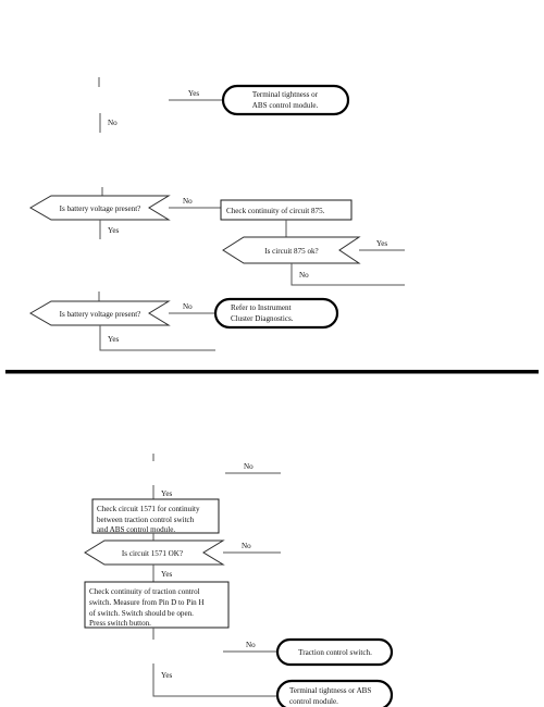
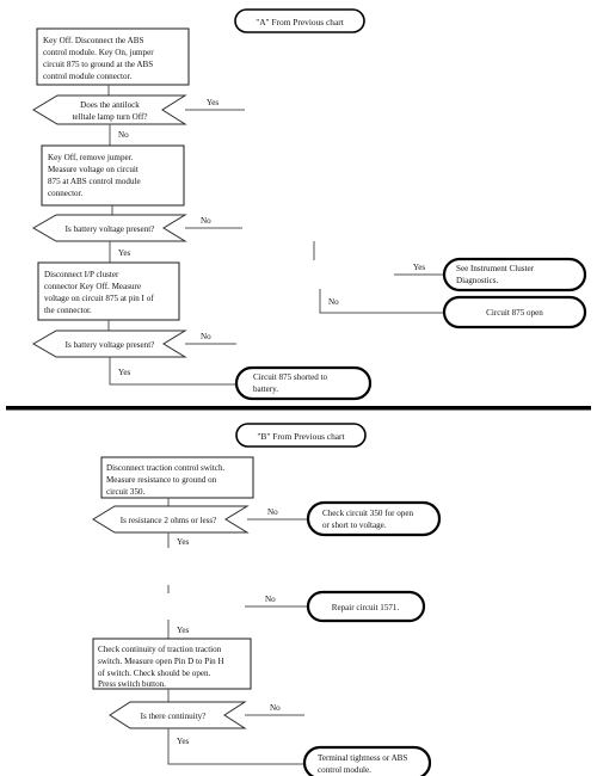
+ "A" From Previous chart
+ Key Off. Disconnect the ABS
+ control module. Key On, jumper
+ circuit 875 to ground at the ABS
+ control module connector.
+ Does the antilock
+ telltale lamp turn Off?
  Yes
- Terminal tightness or
- ABS control module.
  No
+ Key Off, remove jumper.
+ Measure voltage on circuit
+ 875 at ABS control module
+ connector.
  Is battery voltage present?
  No
- Check continuity of circuit 875.
- Is circuit 875 ok?
  Yes
+ See Instrument Cluster
+ Diagnostics.
  No
+ Circuit 875 open
  Yes
+ Disconnect I/P cluster
+ connector Key Off. Measure
+ voltage on circuit 875 at pin I of
+ the connector.
  Is battery voltage present?
  No
- Refer to Instrument
- Cluster Diagnostics.
  Yes
+ Circuit 875 shorted to
+ battery.
+ "B" From Previous chart
+ Disconnect traction control switch.
+ Measure resistance to ground on
+ circuit 350.
+ Is resistance 2 ohms or less?
  No
+ Check circuit 350 for open
+ or short to voltage.
  Yes
- Check circuit 1571 for continuity
- between traction control switch
- and ABS control module.
- Is circuit 1571 OK?
  No
+ Repair circuit 1571.
  Yes
- Check continuity of traction control
+ Check continuity of traction traction
- switch. Measure from Pin D to Pin H
+ switch. Measure open Pin D to Pin H
- of switch. Switch should be open.
+ of switch. Check should be open.
  Press switch button.
+ Is there continuity?
  No
- Traction control switch.
  Yes
  Terminal tightness or ABS
  control module.
